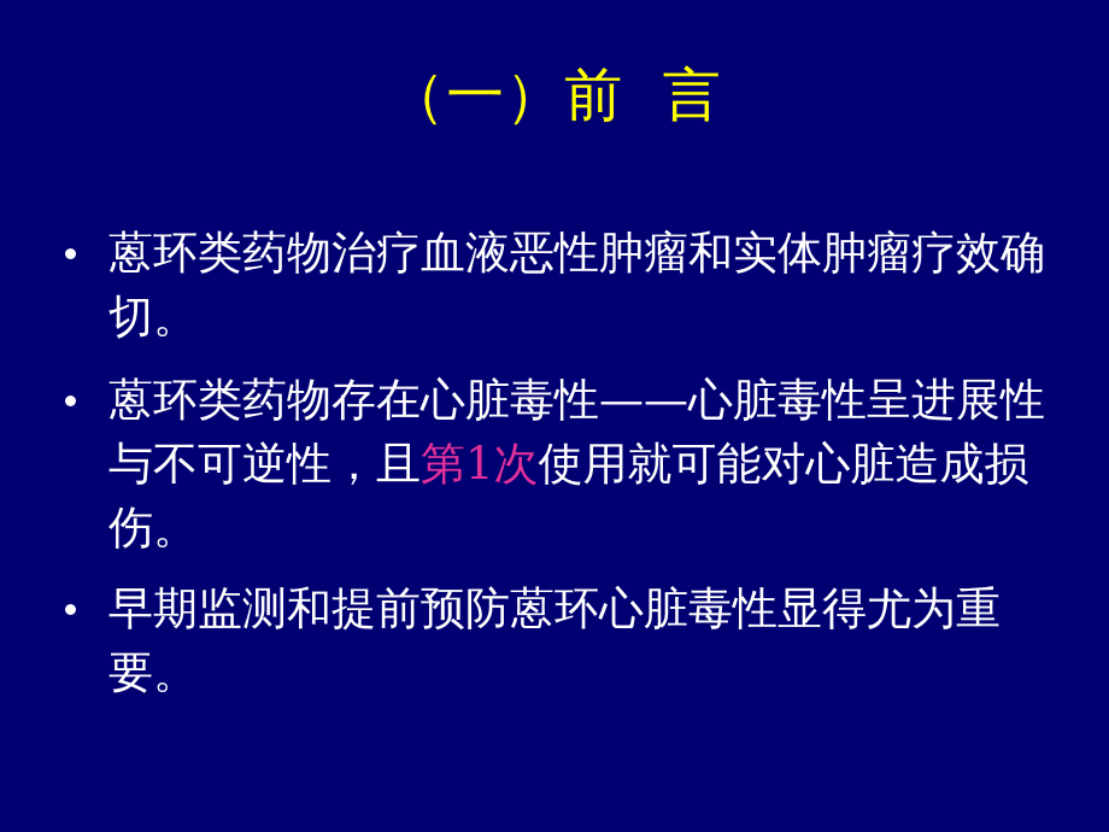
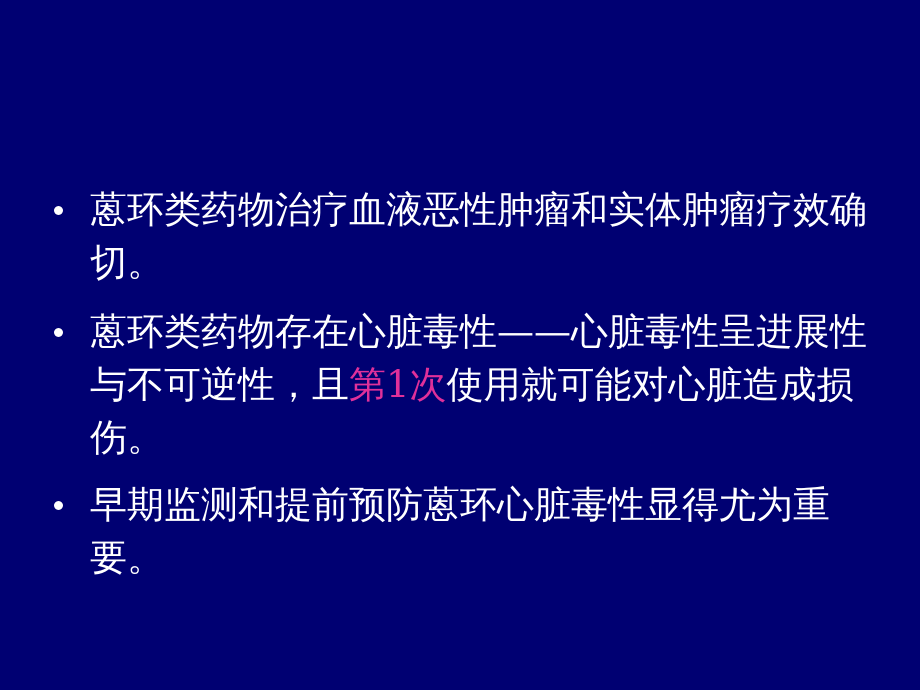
- （一）前 言
  蒽环类药物治疗血液恶性肿瘤和实体肿瘤疗效确切。
  蒽环类药物存在心脏毒性——心脏毒性呈进展性与不可逆性，且第1次使用就可能对心脏造成损伤。
  早期监测和提前预防蒽环心脏毒性显得尤为重要。
